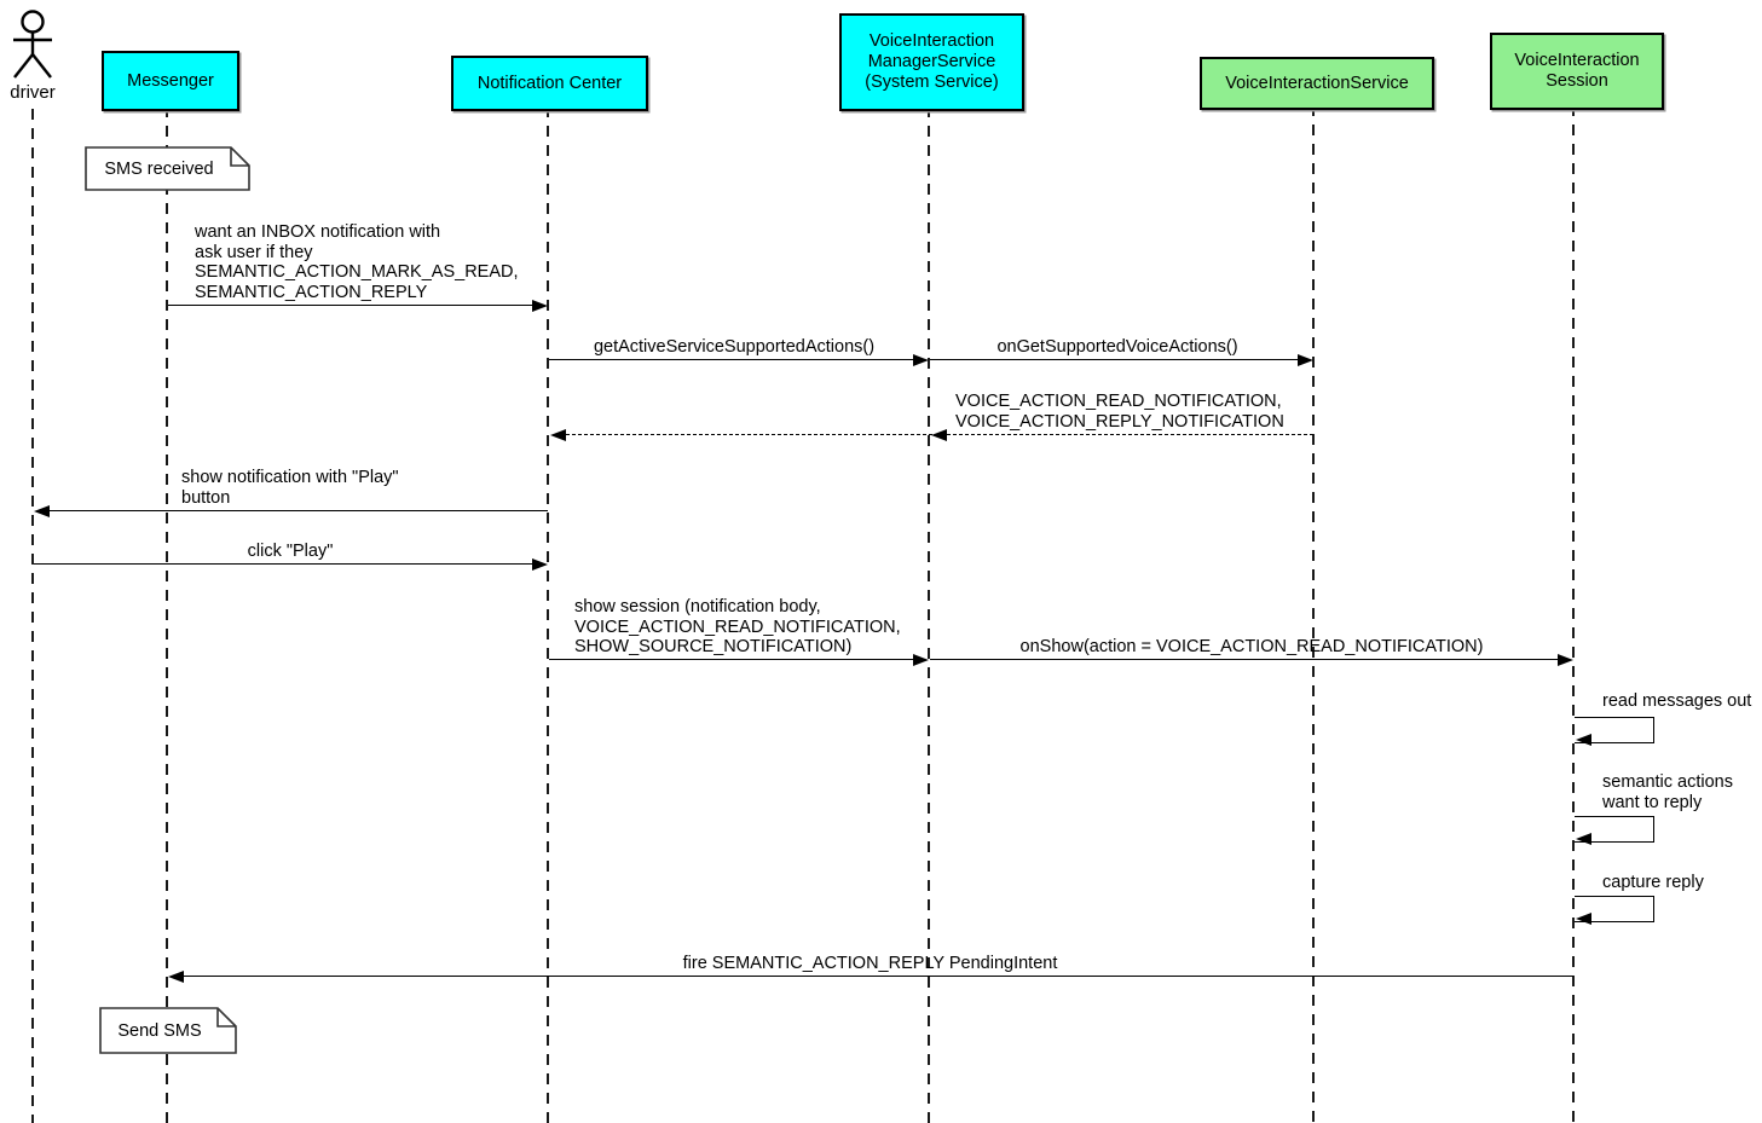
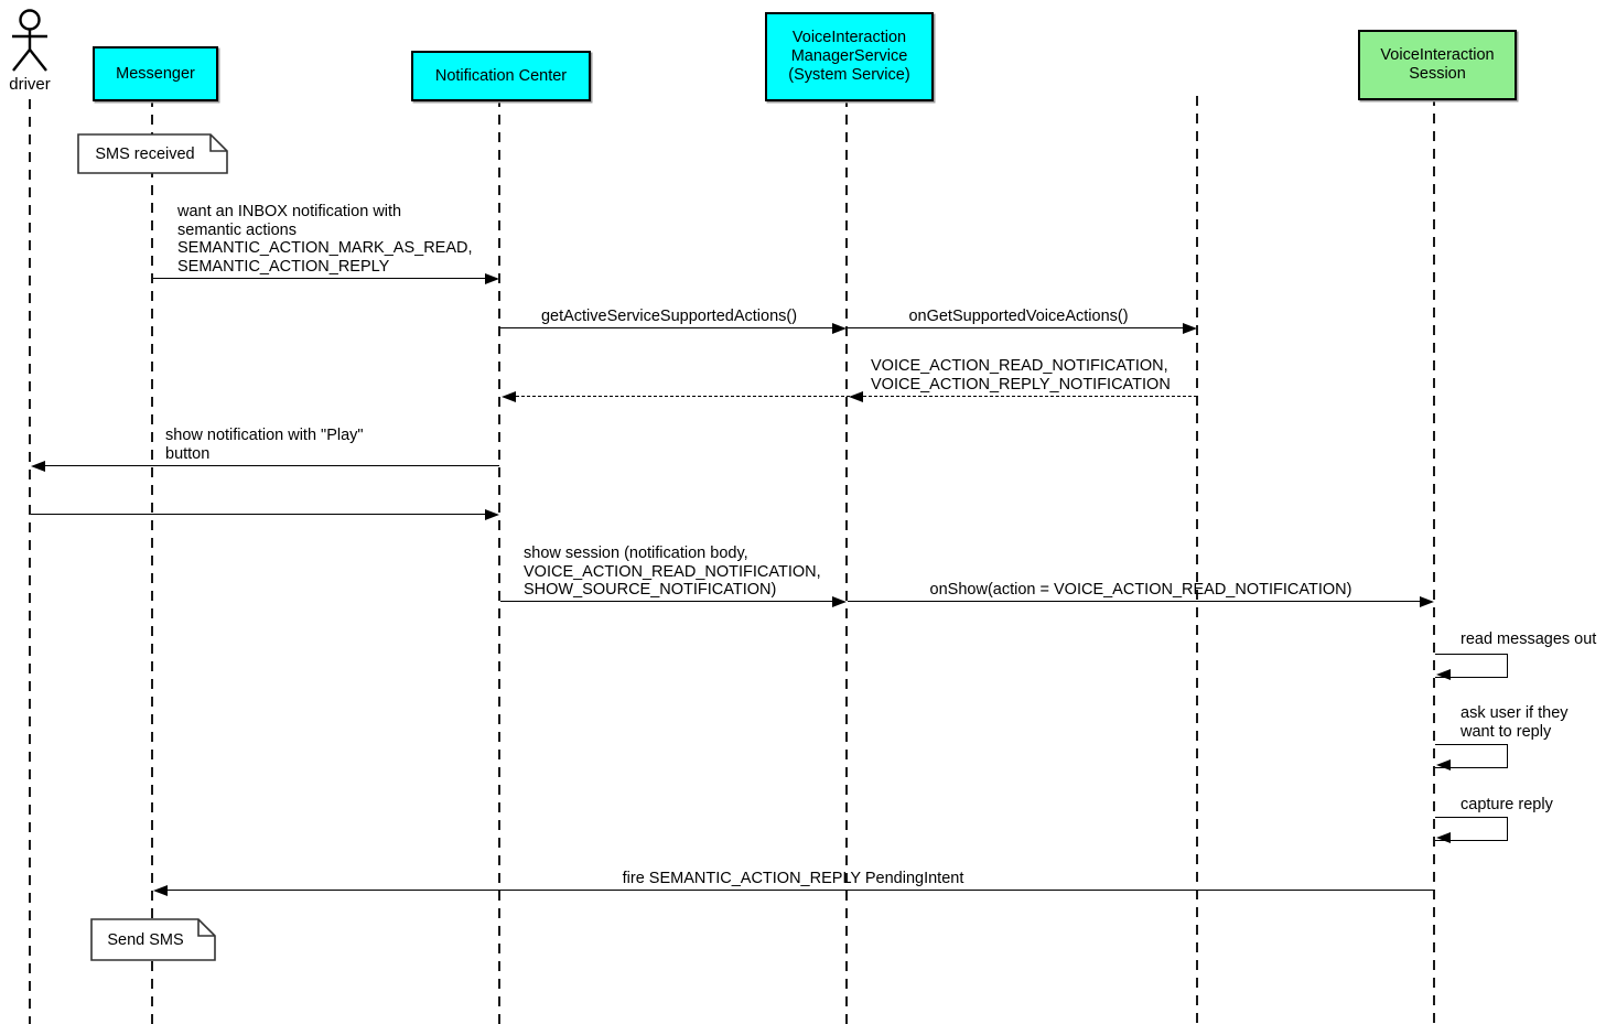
  driver
  Messenger
  Notification Center
  VoiceInteraction
  ManagerService
  (System Service)
- VoiceInteractionService
  VoiceInteraction
  Session
  SMS received
  want an INBOX notification with
- ask user if they
+ semantic actions
  SEMANTIC_ACTION_MARK_AS_READ,
  SEMANTIC_ACTION_REPLY
  getActiveServiceSupportedActions()
  onGetSupportedVoiceActions()
  VOICE_ACTION_READ_NOTIFICATION,
  VOICE_ACTION_REPLY_NOTIFICATION
  show notification with "Play"
  button
- click "Play"
  show session (notification body,
  VOICE_ACTION_READ_NOTIFICATION,
  SHOW_SOURCE_NOTIFICATION)
  onShow(action = VOICE_ACTION_READ_NOTIFICATION)
  read messages out
- semantic actions
+ ask user if they
  want to reply
  capture reply
  fire SEMANTIC_ACTION_REPLY PendingIntent
  Send SMS
